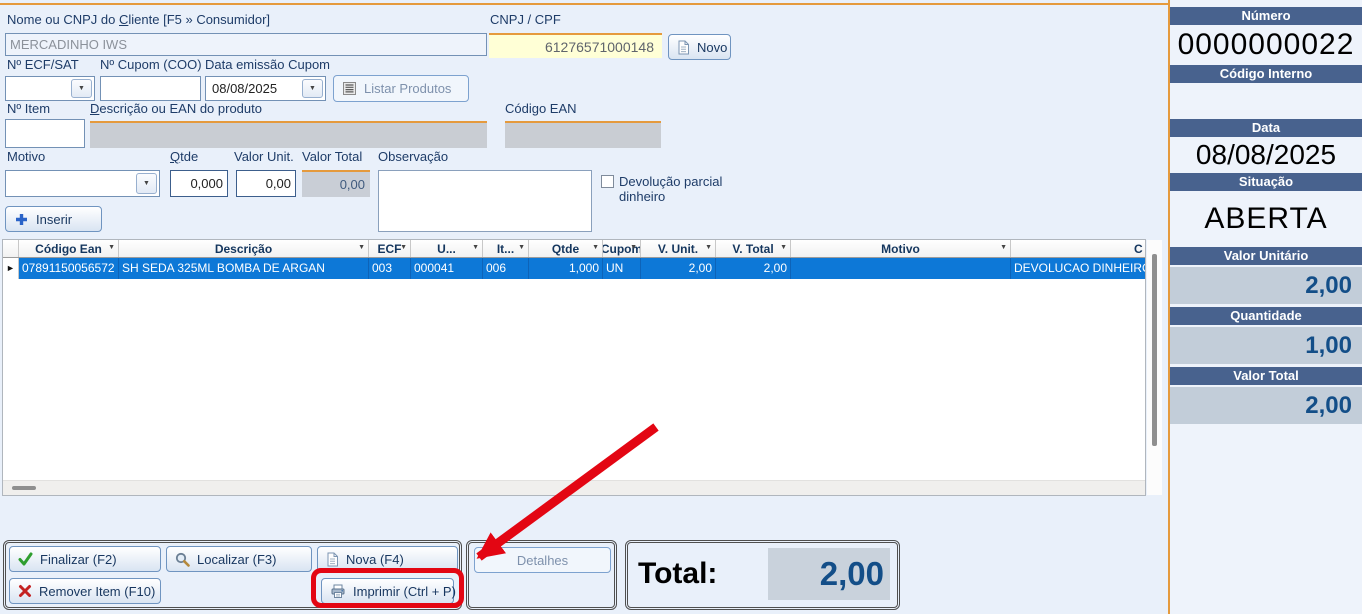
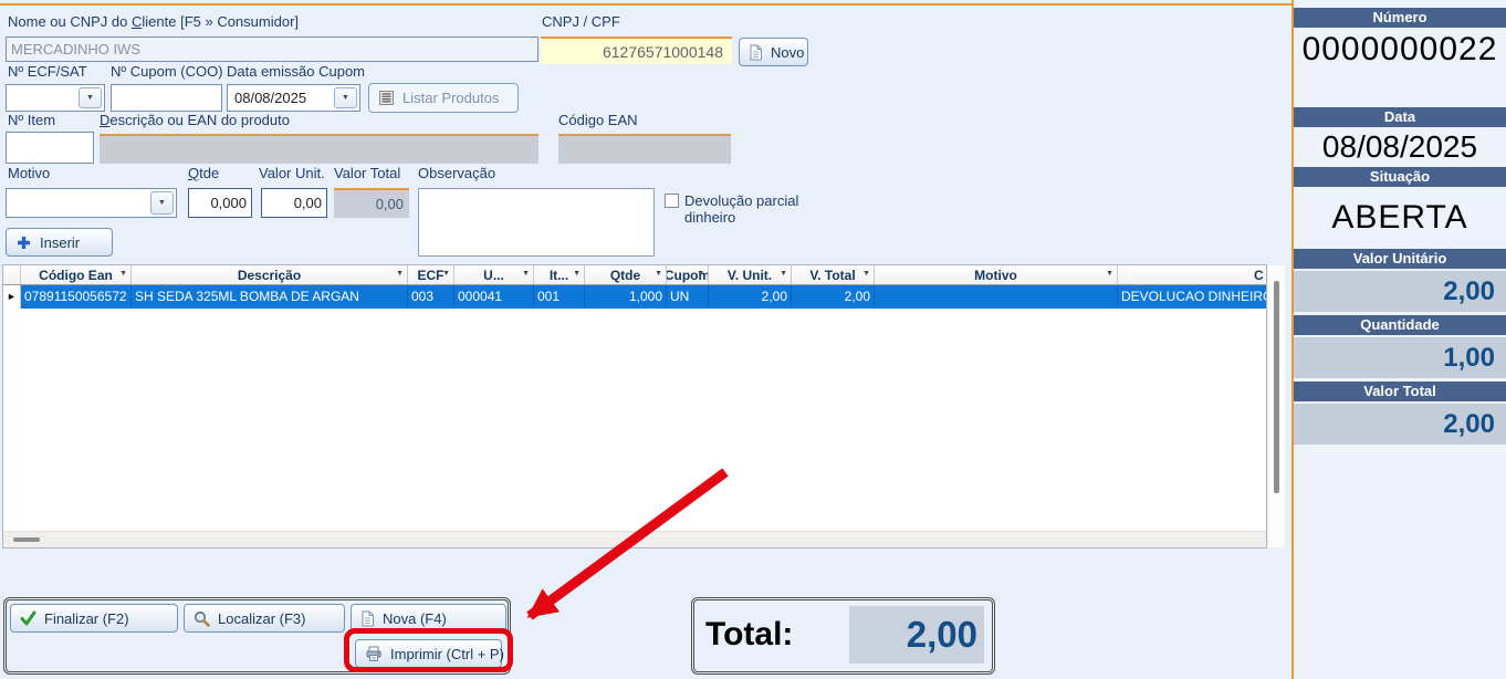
  Nome ou CNPJ do Cliente [F5 » Consumidor]
  MERCADINHO IWS
  CNPJ / CPF
  61276571000148
  Novo
  Nº ECF/SAT
  Nº Cupom (COO)
  Data emissão Cupom
  08/08/2025
  Listar Produtos
  Nº Item
  Descrição ou EAN do produto
  Código EAN
  Motivo
  Qtde
  0,000
  Valor Unit.
  0,00
  Valor Total
  0,00
  Observação
  Devolução parcial
  dinheiro
  Inserir
  Código Ean
  Descrição
  ECF
  U...
  It...
  Qtde
  Cupom
  V. Unit.
  V. Total
  Motivo
  C
  ►
  07891150056572
  SH SEDA 325ML BOMBA DE ARGAN
  003
  000041
- 006
+ 001
  1,000
  UN
  2,00
  2,00
  DEVOLUCAO DINHEIR
  Número
  0000000022
- Código Interno
  Data
  08/08/2025
  Situação
  ABERTA
  Valor Unitário
  2,00
  Quantidade
  1,00
  Valor Total
  2,00
  Finalizar (F2)
  Localizar (F3)
  Nova (F4)
- Remover Item (F10)
  Imprimir (Ctrl + P)
- Detalhes
  Total:
  2,00
